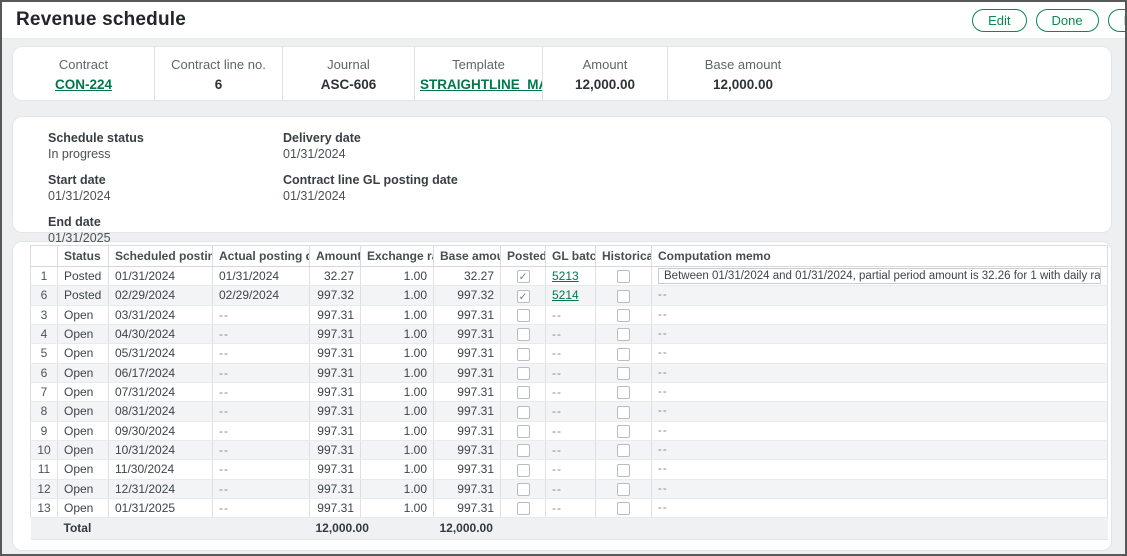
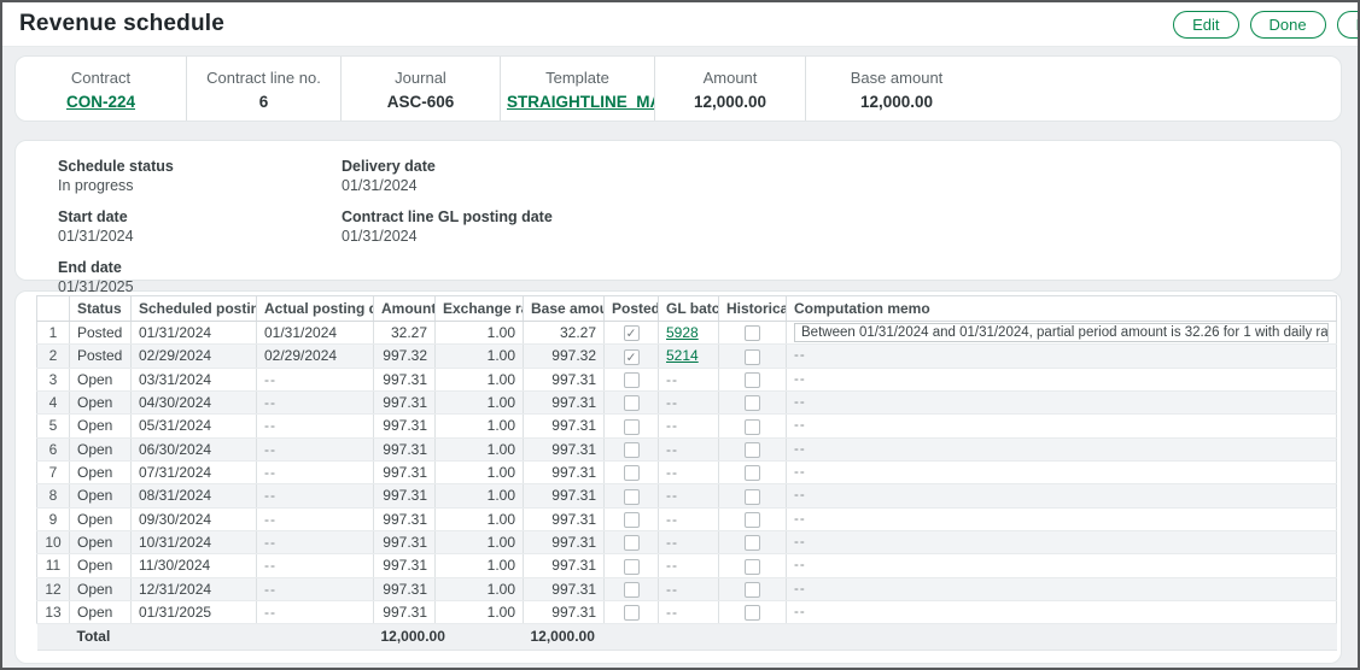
  Revenue schedule
  Edit
  Done
  Contract
  CON-224
  Contract line no.
  6
  Journal
  ASC-606
  Template
  STRAIGHTLINE_M
  Amount
  12,000.00
  Base amount
  12,000.00
  Schedule status
  In progress
  Start date
  01/31/2024
  End date
  01/31/2025
  Delivery date
  01/31/2024
  Contract line GL posting date
  01/31/2024
  	Status	Scheduled postin	Actual posting	Amount	Exchange r	Base amo	Posted	GL batc	Historica	Computation memo
- 1	Posted	01/31/2024	01/31/2024	32.27	1.00	32.27	✓	5213		Between 01/31/2024 and 01/31/2024, partial period amount is 32.26 for 1 with daily ra
+ 1	Posted	01/31/2024	01/31/2024	32.27	1.00	32.27	✓	5928		Between 01/31/2024 and 01/31/2024, partial period amount is 32.26 for 1 with daily ra
- 6	Posted	02/29/2024	02/29/2024	997.32	1.00	997.32	✓	5214		--
+ 2	Posted	02/29/2024	02/29/2024	997.32	1.00	997.32	✓	5214		--
  3	Open	03/31/2024	--	997.31	1.00	997.31		--		--
  4	Open	04/30/2024	--	997.31	1.00	997.31		--		--
  5	Open	05/31/2024	--	997.31	1.00	997.31		--		--
- 6	Open	06/17/2024	--	997.31	1.00	997.31		--		--
+ 6	Open	06/30/2024	--	997.31	1.00	997.31		--		--
  7	Open	07/31/2024	--	997.31	1.00	997.31		--		--
  8	Open	08/31/2024	--	997.31	1.00	997.31		--		--
  9	Open	09/30/2024	--	997.31	1.00	997.31		--		--
  10	Open	10/31/2024	--	997.31	1.00	997.31		--		--
  11	Open	11/30/2024	--	997.31	1.00	997.31		--		--
  12	Open	12/31/2024	--	997.31	1.00	997.31		--		--
  13	Open	01/31/2025	--	997.31	1.00	997.31		--		--
  	Total			12,000.00		12,000.00
